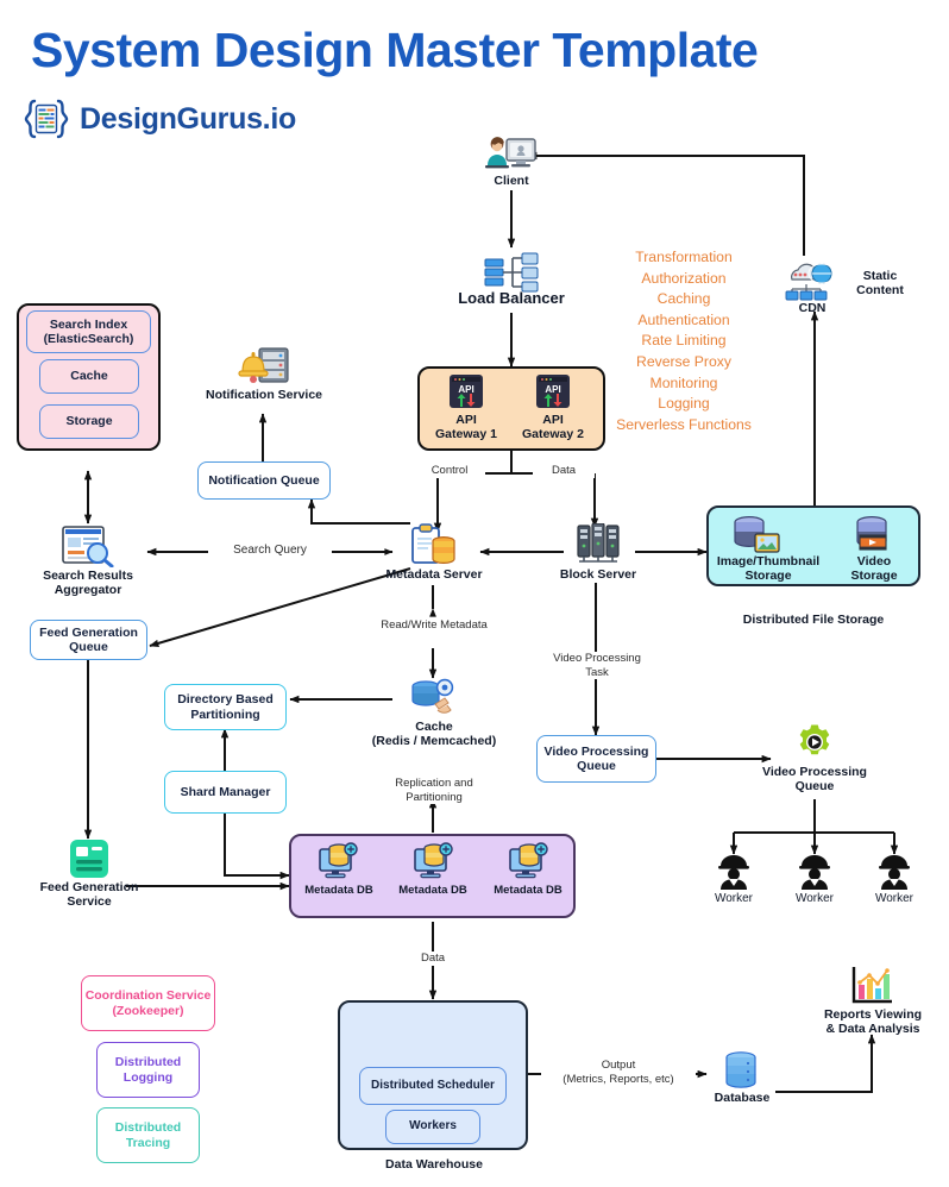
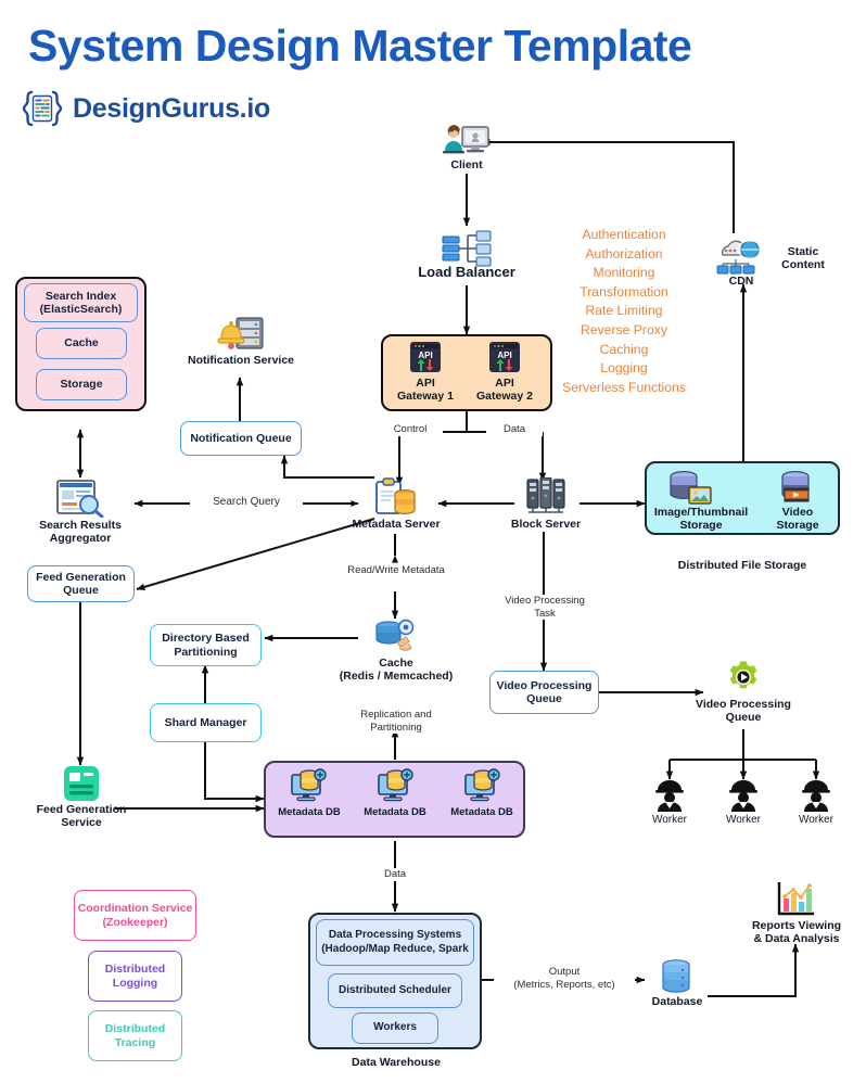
  System Design Master Template
  DesignGurus.io
  Client
  Load Balancer
  CDN
  Static
  Content
  API
  API
  Gateway 1
  API
  API
  Gateway 2
- Transformation
+ Authentication
  Authorization
- Caching
+ Monitoring
- Authentication
+ Transformation
  Rate Limiting
  Reverse Proxy
- Monitoring
+ Caching
  Logging
  Serverless Functions
  Control
  Data
  Search Index
  (ElasticSearch)
  Cache
  Storage
  Search Results
  Aggregator
  Search Query
  Notification Service
  Notification Queue
  Metadata Server
  Block Server
  Read/Write Metadata
  Video Processing
  Task
  Cache
  (Redis / Memcached)
  Replication and
  Partitioning
  Image/Thumbnail
  Storage
  Video
  Storage
  Distributed File Storage
  Feed Generation
  Queue
  Directory Based
  Partitioning
  Shard Manager
  Feed Generation
  Service
  Video Processing
  Queue
  Video Processing
  Queue
  Metadata DB
  Metadata DB
  Metadata DB
  Data
  Worker
  Worker
  Worker
  Coordination Service
  (Zookeeper)
  Distributed
  Logging
  Distributed
  Tracing
+ Data Processing Systems
+ (Hadoop/Map Reduce, Spark
  Distributed Scheduler
  Workers
  Data Warehouse
  Output
  (Metrics, Reports, etc)
  Database
  Reports Viewing
  & Data Analysis
